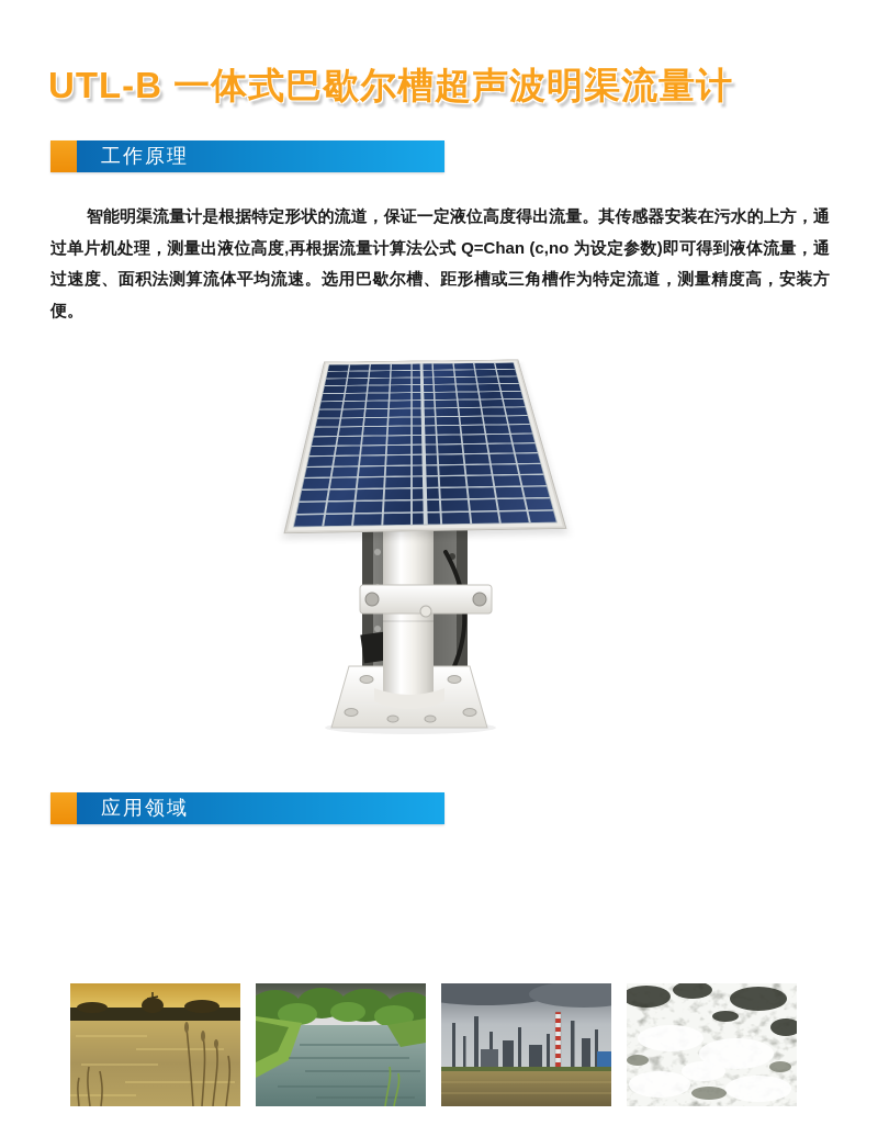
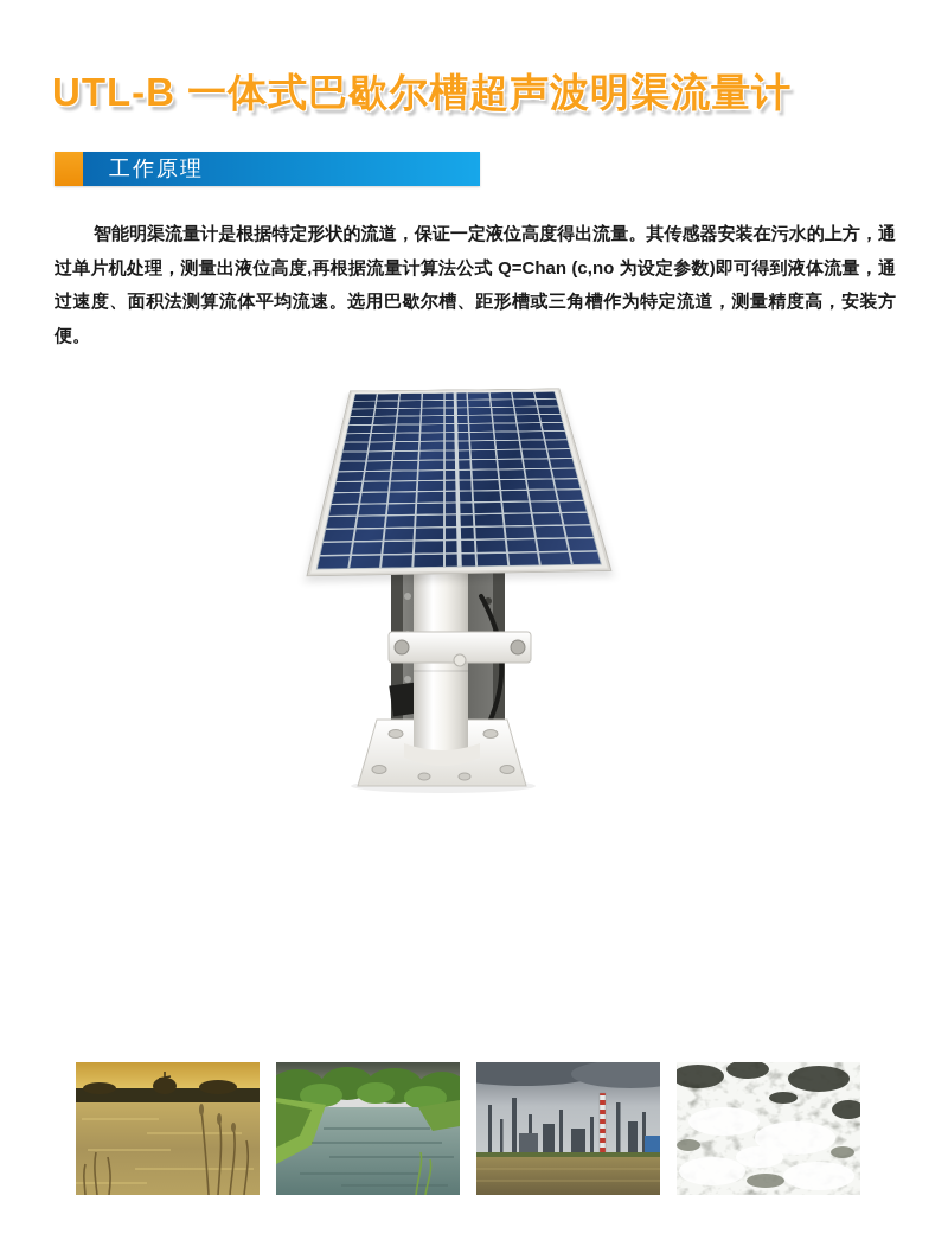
  UTL-B 一体式巴歇尔槽超声波明渠流量计
  工作原理
  智能明渠流量计是根据特定形状的流道，保证一定液位高度得出流量。其传感器安装在污水的上方，通过单片机处理，测量出液位高度,再根据流量计算法公式 Q=Chan (c,no 为设定参数)即可得到液体流量，通过速度、面积法测算流体平均流速。选用巴歇尔槽、距形槽或三角槽作为特定流道，测量精度高，安装方便。
- 应用领域
